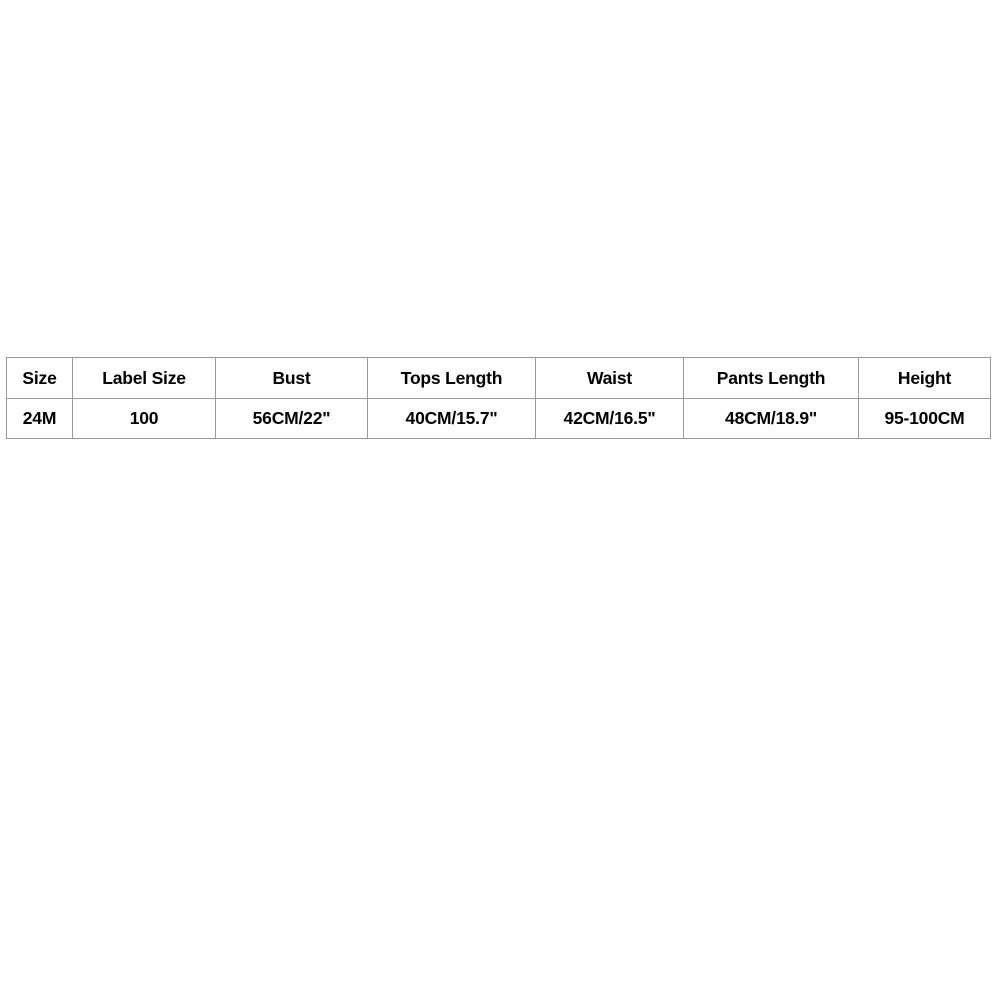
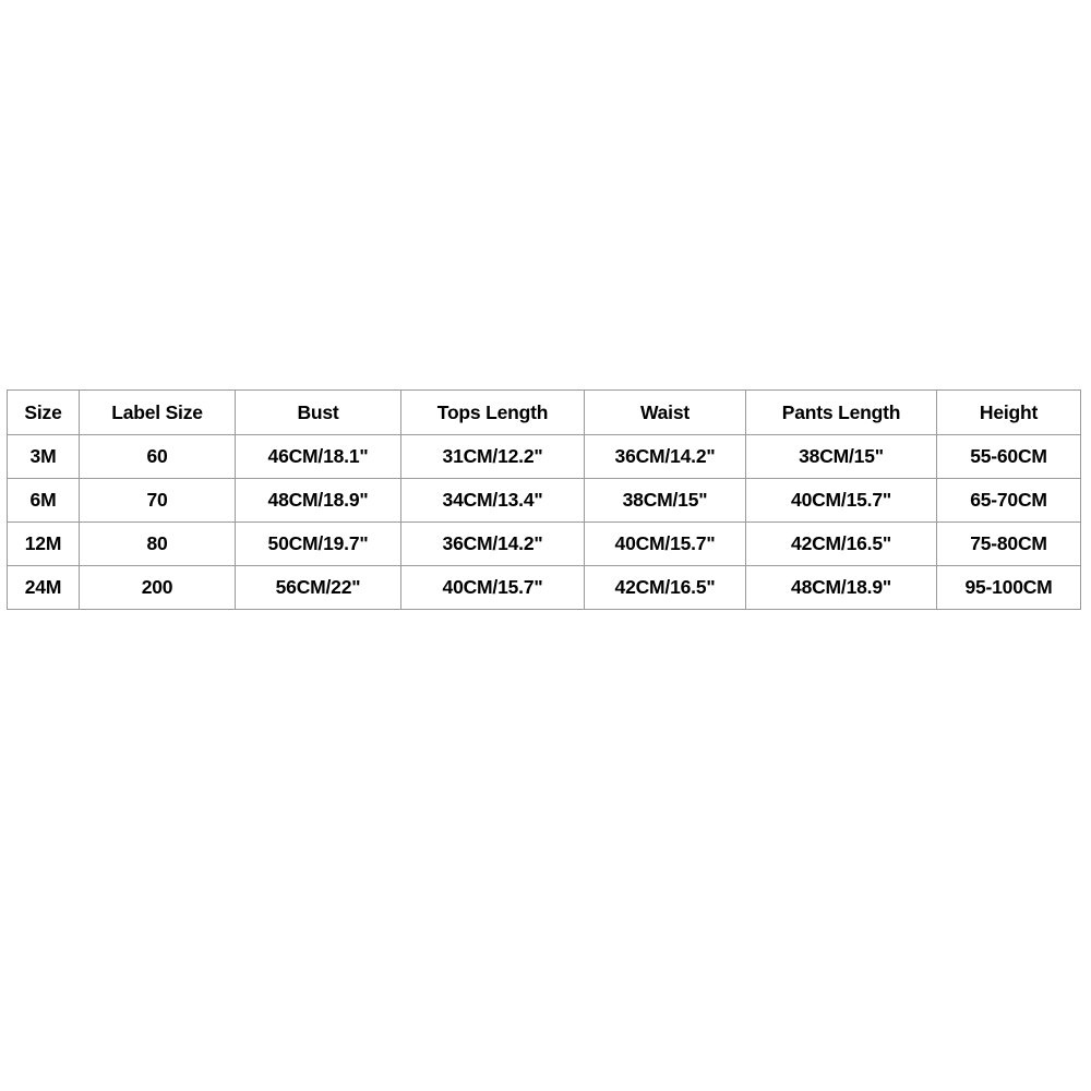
  Size	Label Size	Bust	Tops Length	Waist	Pants Length	Height
+ 3M	60	46CM/18.1"	31CM/12.2"	36CM/14.2"	38CM/15"	55-60CM
+ 6M	70	48CM/18.9"	34CM/13.4"	38CM/15"	40CM/15.7"	65-70CM
+ 12M	80	50CM/19.7"	36CM/14.2"	40CM/15.7"	42CM/16.5"	75-80CM
- 24M	100	56CM/22"	40CM/15.7"	42CM/16.5"	48CM/18.9"	95-100CM
+ 24M	200	56CM/22"	40CM/15.7"	42CM/16.5"	48CM/18.9"	95-100CM
